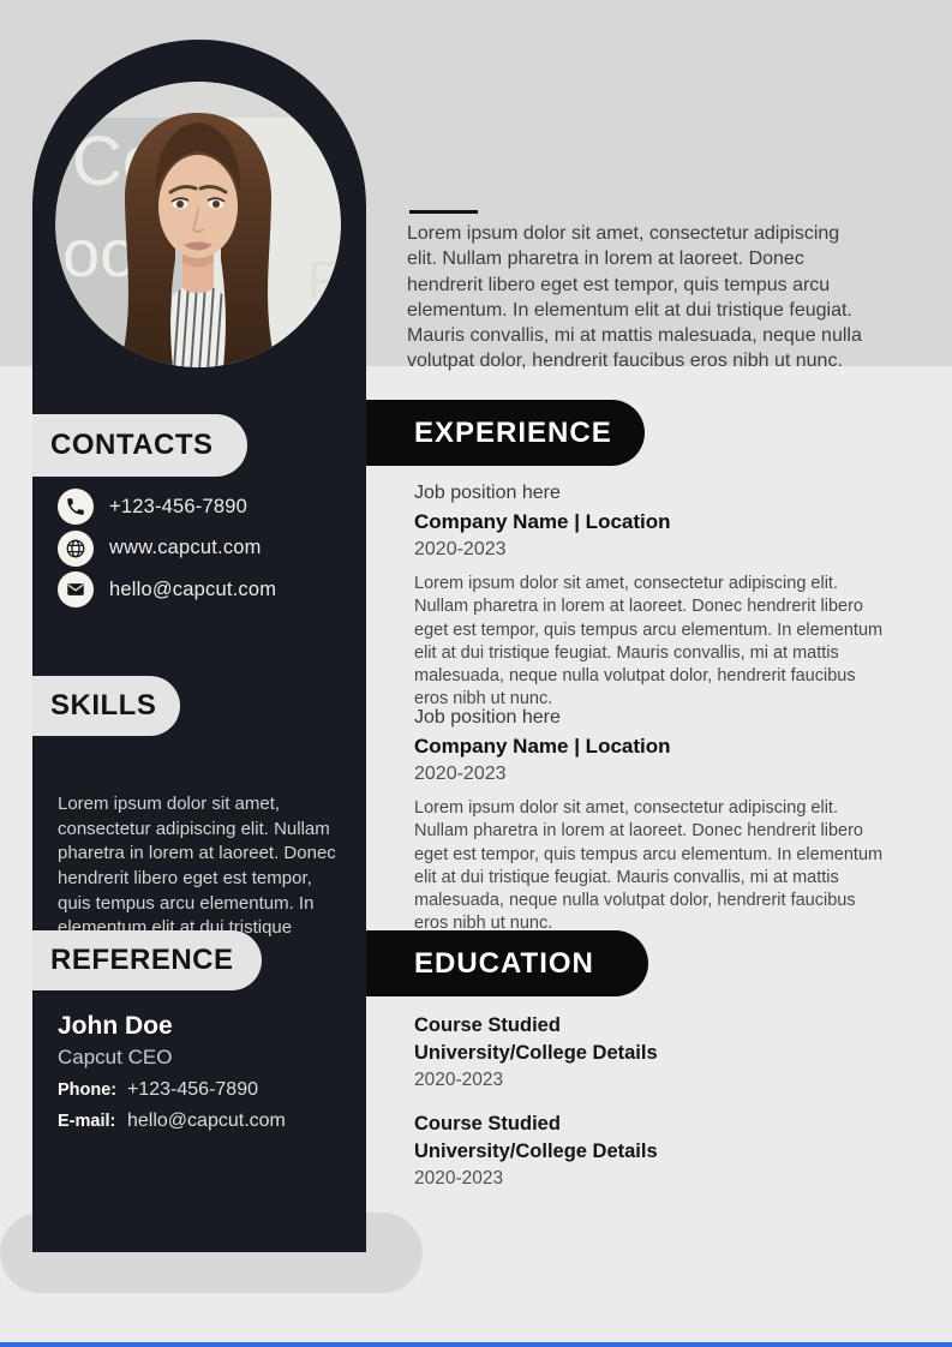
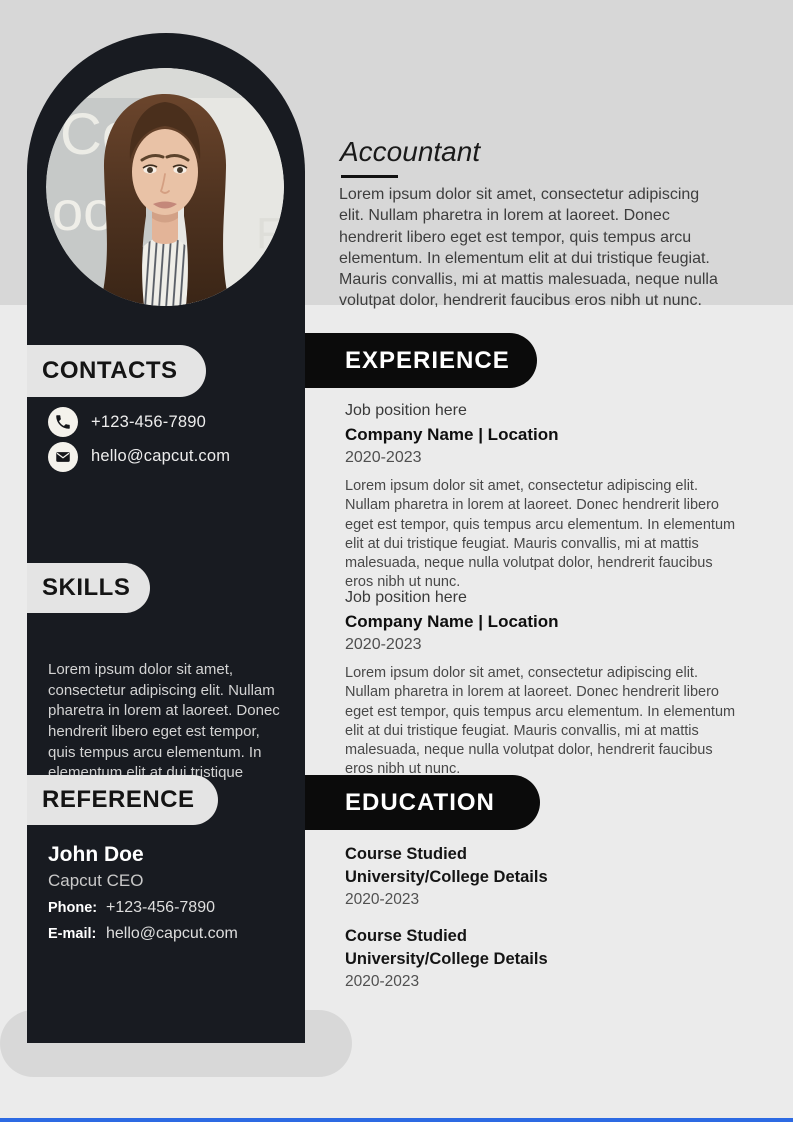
  oo
  F
  CONTACTS
  +123-456-7890
- www.capcut.com
  hello@capcut.com
  SKILLS
  Lorem ipsum dolor sit amet, consectetur adipiscing elit. Nullam pharetra in lorem at laoreet. Donec hendrerit libero eget est tempor, quis tempus arcu elementum. In elementum elit at dui tristique
  REFERENCE
  John Doe
  Capcut CEO
  Phone:
  +123-456-7890
  E-mail:
  hello@capcut.com
+ Accountant
  Lorem ipsum dolor sit amet, consectetur adipiscing elit. Nullam pharetra in lorem at laoreet. Donec hendrerit libero eget est tempor, quis tempus arcu elementum. In elementum elit at dui tristique feugiat. Mauris convallis, mi at mattis malesuada, neque nulla volutpat dolor, hendrerit faucibus eros nibh ut nunc.
  EXPERIENCE
  Job position here
  Company Name | Location
  2020-2023
  Lorem ipsum dolor sit amet, consectetur adipiscing elit. Nullam pharetra in lorem at laoreet. Donec hendrerit libero eget est tempor, quis tempus arcu elementum. In elementum elit at dui tristique feugiat. Mauris convallis, mi at mattis malesuada, neque nulla volutpat dolor, hendrerit faucibus eros nibh ut nunc.
  Job position here
  Company Name | Location
  2020-2023
  Lorem ipsum dolor sit amet, consectetur adipiscing elit. Nullam pharetra in lorem at laoreet. Donec hendrerit libero eget est tempor, quis tempus arcu elementum. In elementum elit at dui tristique feugiat. Mauris convallis, mi at mattis malesuada, neque nulla volutpat dolor, hendrerit faucibus eros nibh ut nunc.
  EDUCATION
  Course Studied
  University/College Details
  2020-2023
  Course Studied
  University/College Details
  2020-2023
